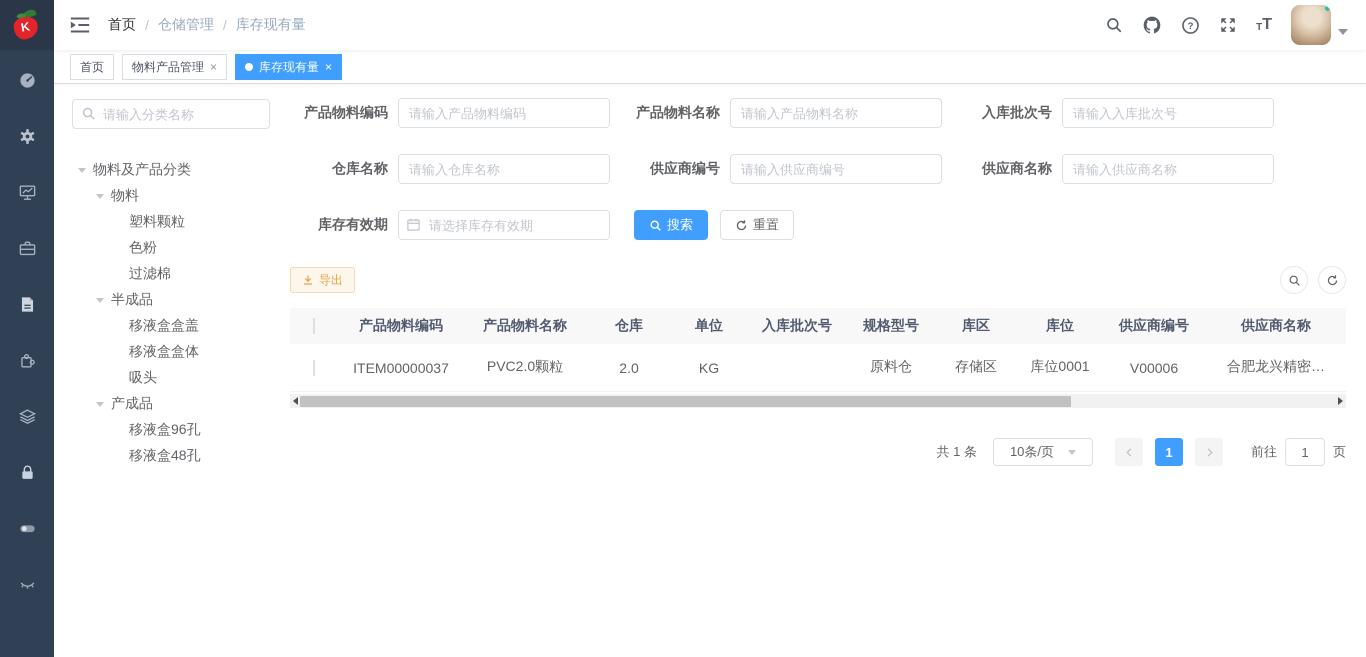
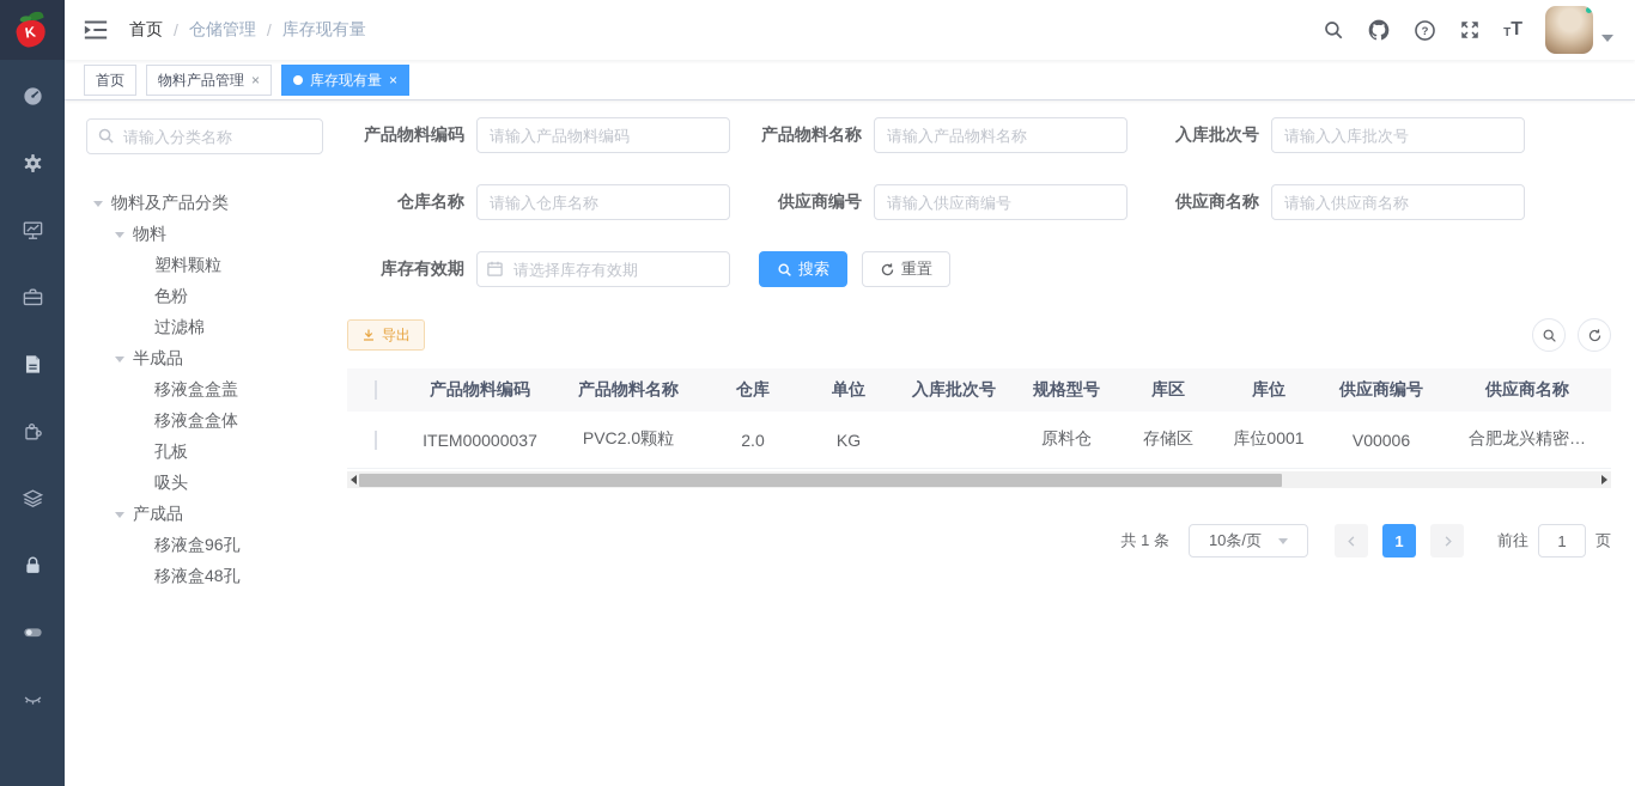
  首页
  /
  仓储管理
  /
  库存现有量
  ?
  T
  T
  首页
  物料产品管理
  ×
  库存现有量
  ×
  请输入分类名称
  物料及产品分类
  物料
  塑料颗粒
  色粉
  过滤棉
  半成品
  移液盒盒盖
  移液盒盒体
+ 孔板
  吸头
  产成品
  移液盒96孔
  移液盒48孔
  产品物料编码
  请输入产品物料编码
  产品物料名称
  请输入产品物料名称
  入库批次号
  请输入入库批次号
  仓库名称
  请输入仓库名称
  供应商编号
  请输入供应商编号
  供应商名称
  请输入供应商名称
  库存有效期
  请选择库存有效期
  搜索
  重置
  导出
  产品物料编码
  产品物料名称
  仓库
  单位
  入库批次号
  规格型号
  库区
  库位
  供应商编号
  供应商名称
  ITEM00000037
  PVC2.0颗粒
  2.0
  KG
  原料仓
  存储区
  库位0001
  V00006
  合肥龙兴精密…
  共 1 条
  10条/页
  1
  前往
  1
  页
